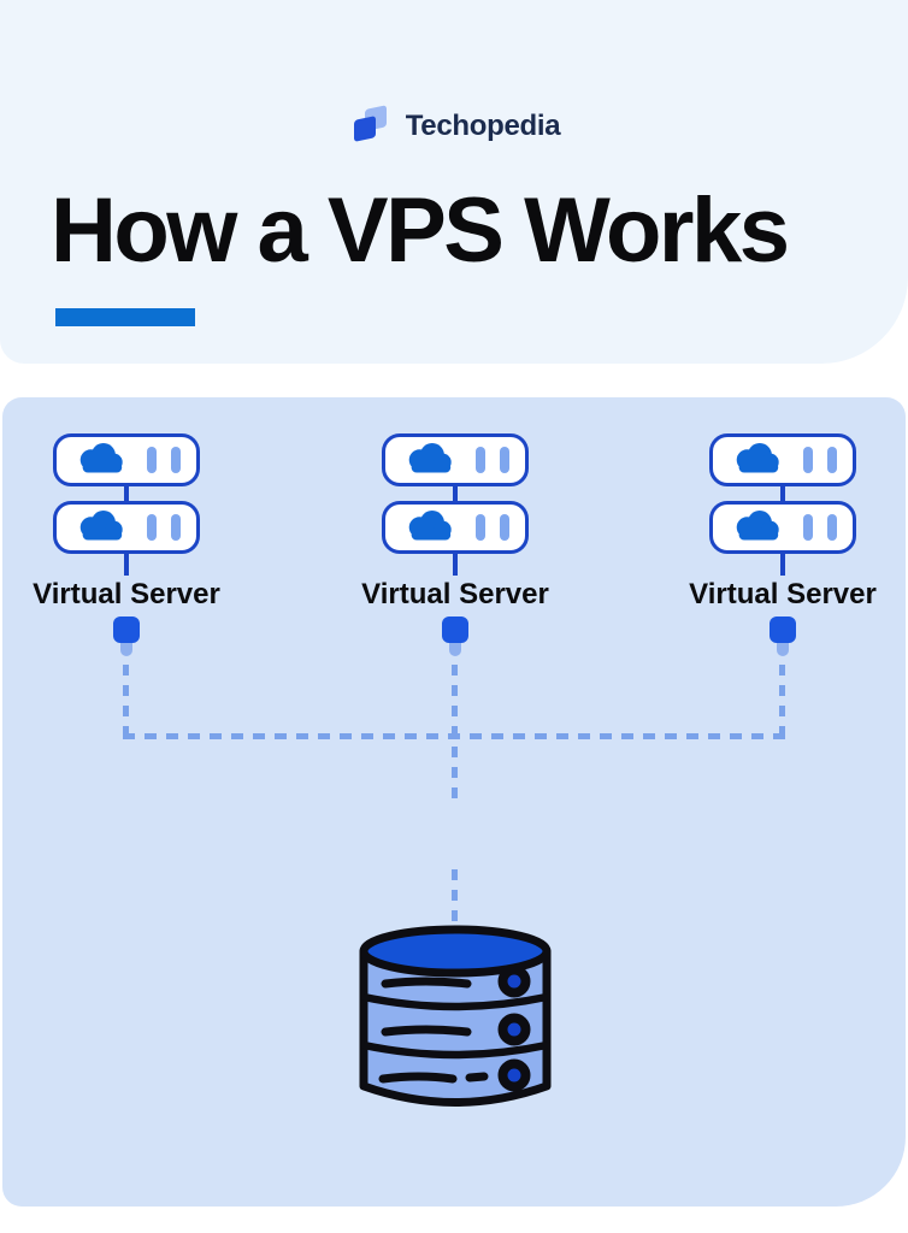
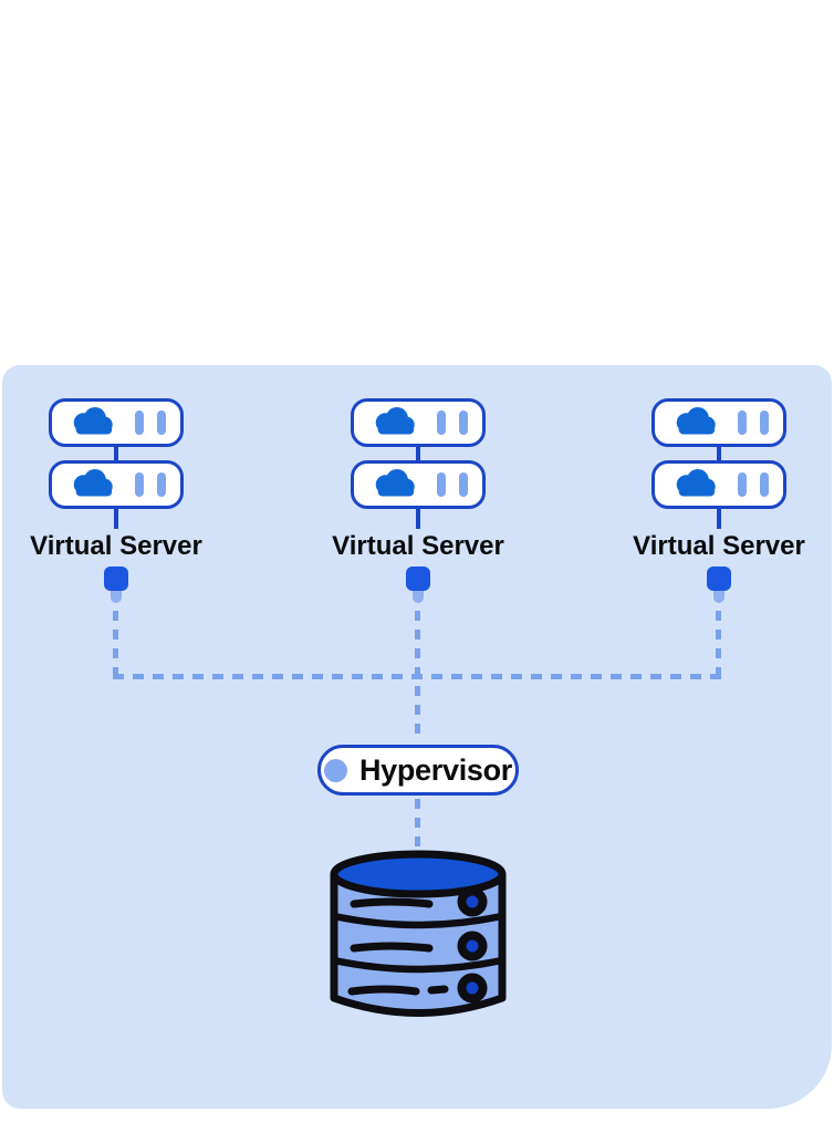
- Techopedia
- How a VPS Works
  Virtual Server
  Virtual Server
  Virtual Server
+ Hypervisor
